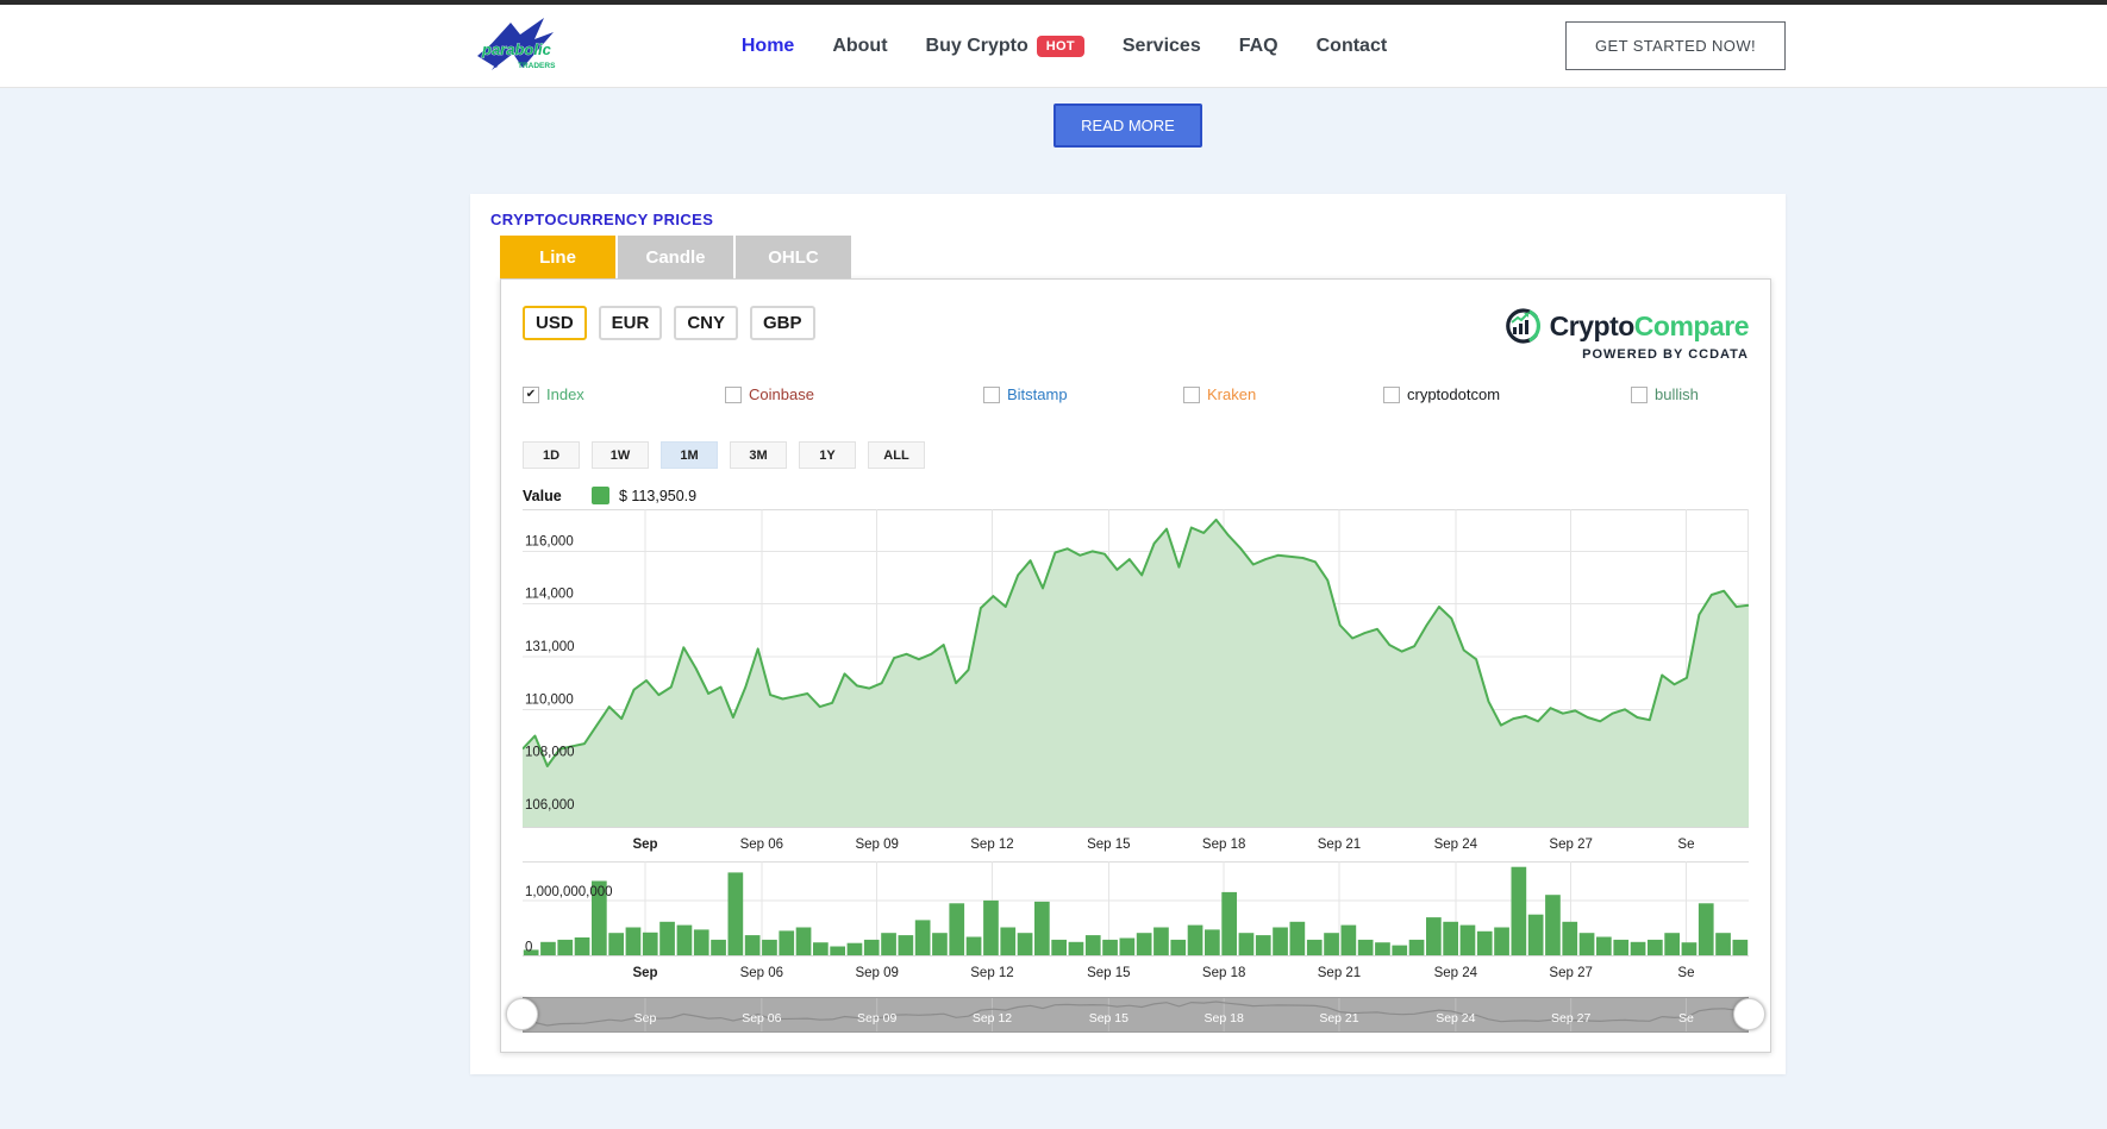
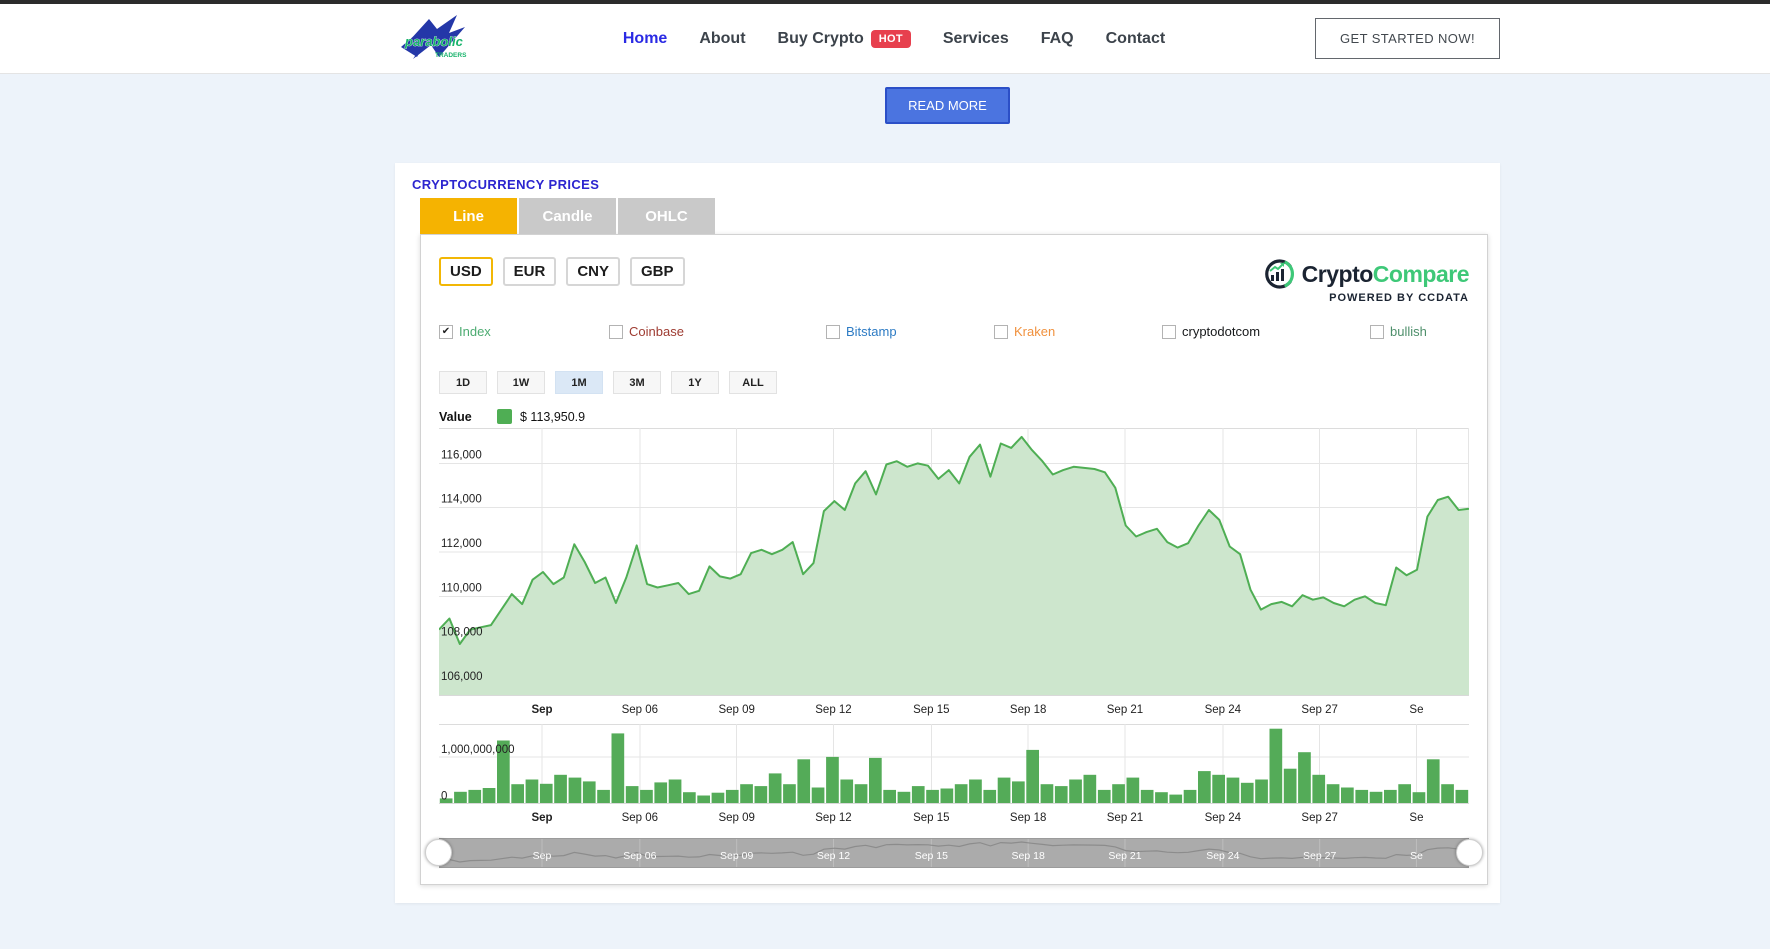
  parabolic
  Home
  About
  Buy Crypto
  HOT
  Services
  FAQ
  Contact
  GET STARTED NOW!
  READ MORE
  CRYPTOCURRENCY PRICES
  Line
  Candle
  OHLC
  USD
  EUR
  CNY
  GBP
  CryptoCompare
  POWERED BY CCDATA
  ✔
  Index
  Coinbase
  Bitstamp
  Kraken
  cryptodotcom
  bullish
  1D
  1W
  1M
  3M
  1Y
  ALL
  Value
  $ 113,950.9
  116,000
  114,000
- 131,000
+ 112,000
  110,000
  108,000
  106,000
  Sep
  Sep 06
  Sep 09
  Sep 12
  Sep 15
  Sep 18
  Sep 21
  Sep 24
  Sep 27
  Se
  1,000,000,000
  0
  Sep
  Sep 06
  Sep 09
  Sep 12
  Sep 15
  Sep 18
  Sep 21
  Sep 24
  Sep 27
  Se
  Sep
  Sep 06
  Sep 09
  Sep 12
  Sep 15
  Sep 18
  Sep 21
  Sep 24
  Sep 27
  Se
